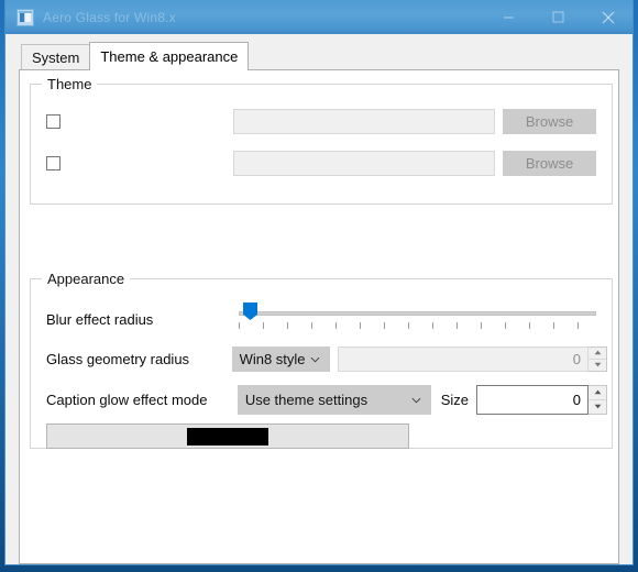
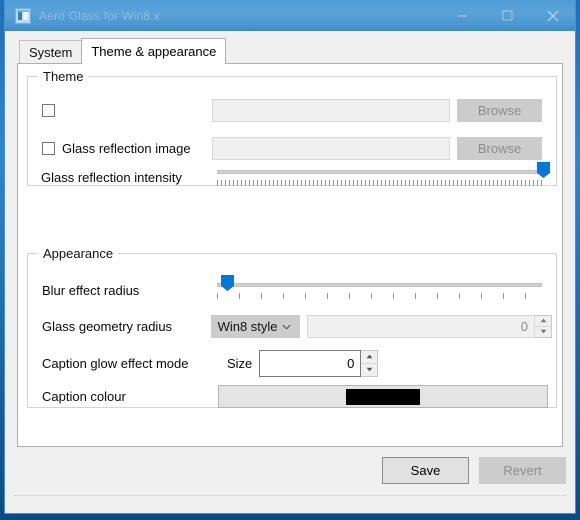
  Aero Glass for Win8.x
  System
  Theme & appearance
  Theme
  Browse
+ Glass reflection image
  Browse
+ Glass reflection intensity
  Appearance
  Blur effect radius
  Glass geometry radius
  Win8 style
  0
  Caption glow effect mode
- Use theme settings
  Size
  0
+ Caption colour
+ Save
+ Revert
